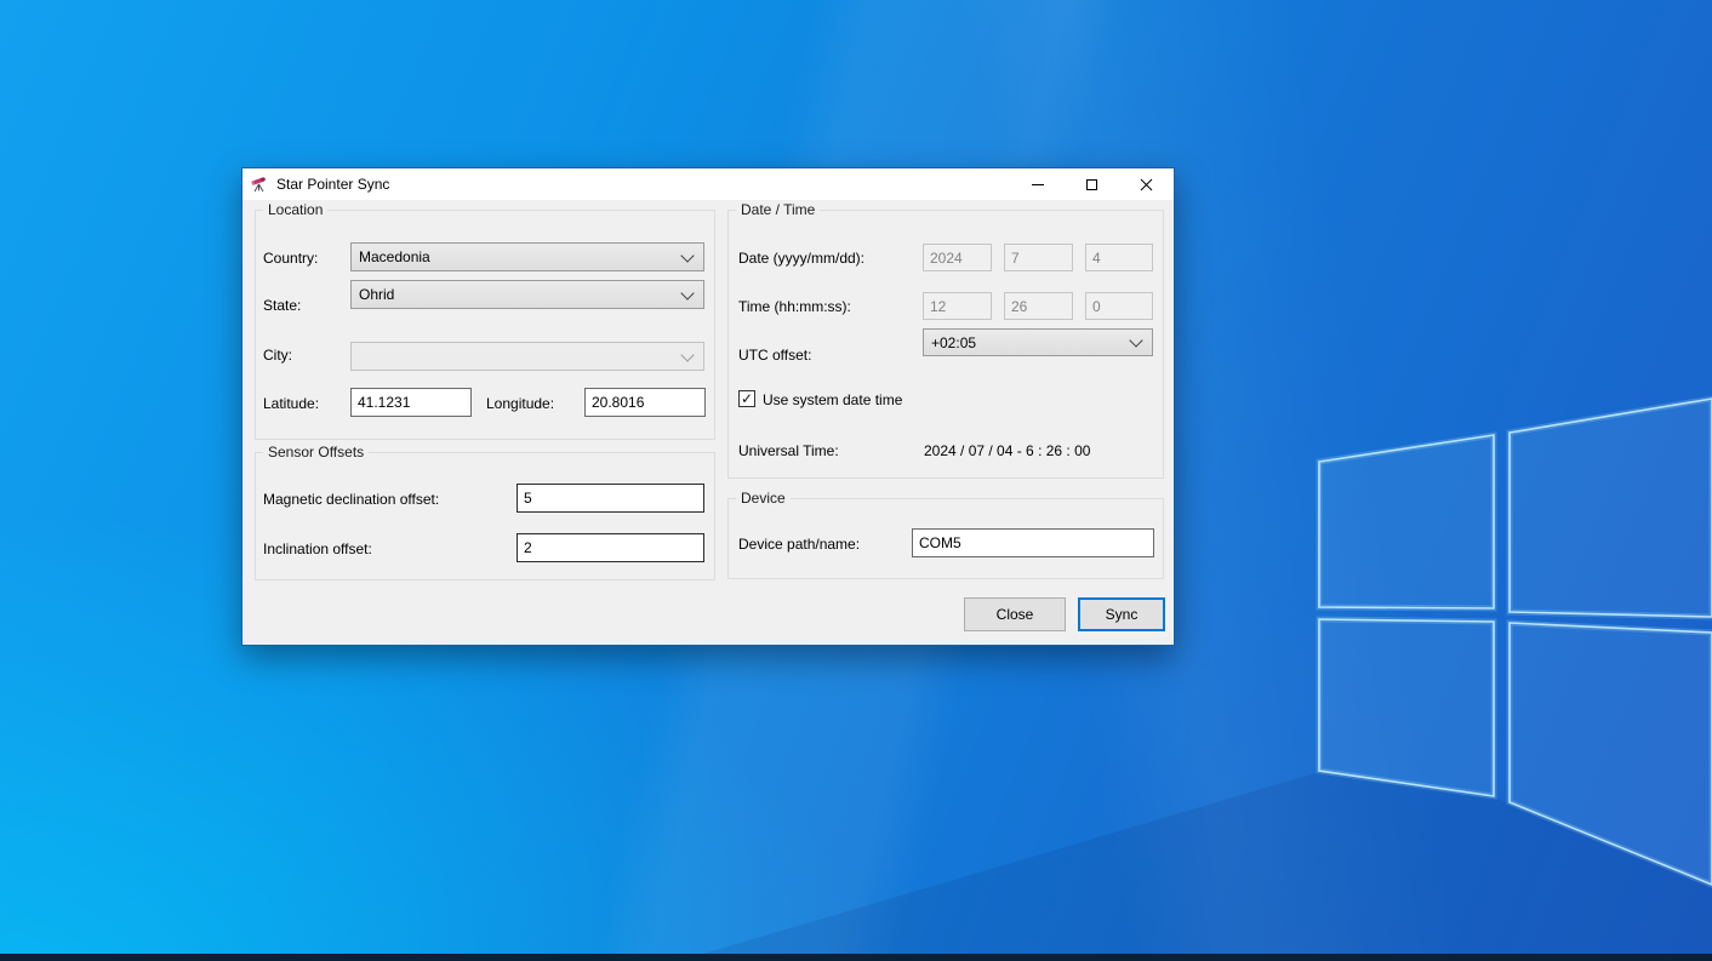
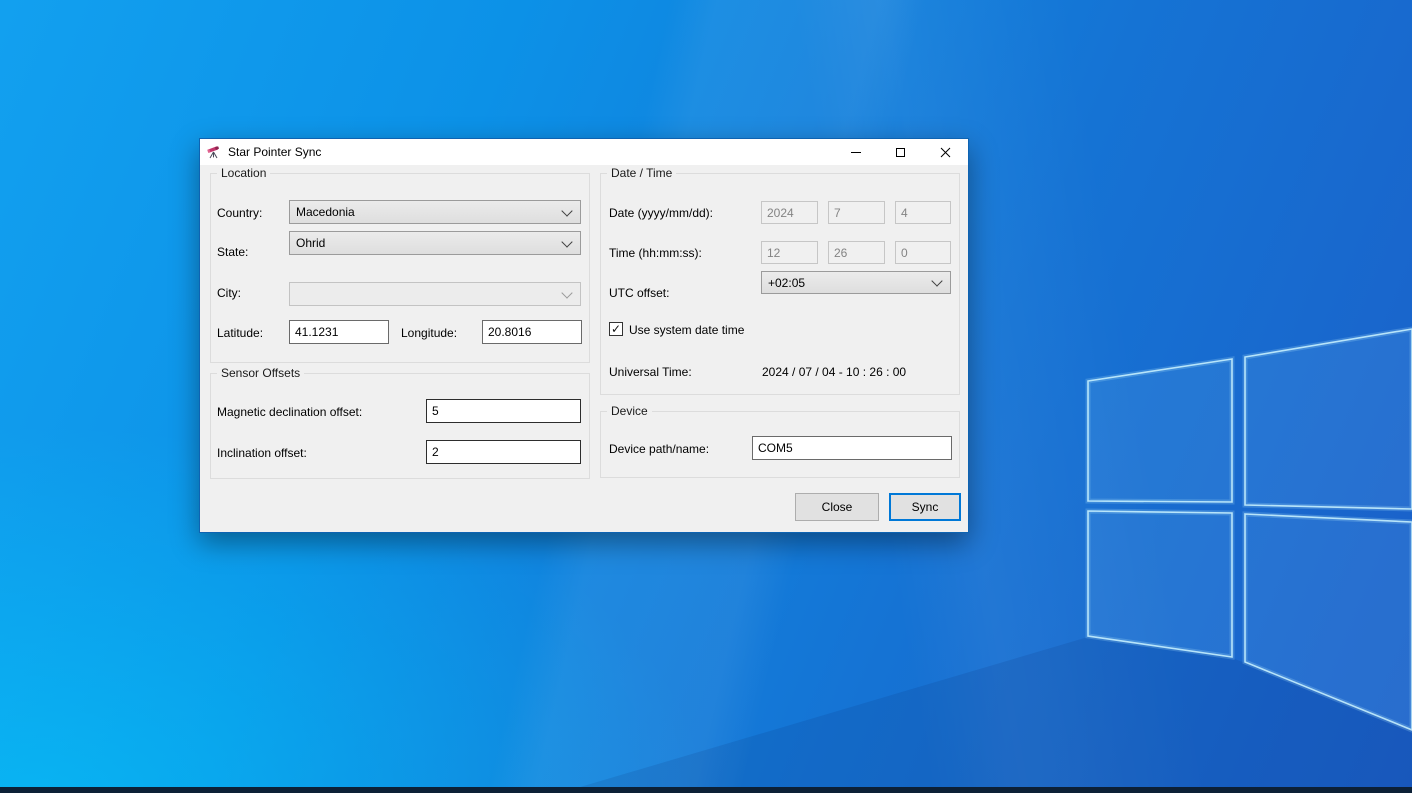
  Star Pointer Sync
  Location
  Country:
  Macedonia
  State:
  Ohrid
  City:
  Latitude:
  41.1231
  Longitude:
  20.8016
  Sensor Offsets
  Magnetic declination offset:
  5
  Inclination offset:
  2
  Date / Time
  Date (yyyy/mm/dd):
  2024
  7
  4
  Time (hh:mm:ss):
  12
  26
  0
  UTC offset:
  +02:05
  ✓
  Use system date time
  Universal Time:
- 2024 / 07 / 04 - 6 : 26 : 00
+ 2024 / 07 / 04 - 10 : 26 : 00
  Device
  Device path/name:
  COM5
  Close
  Sync
